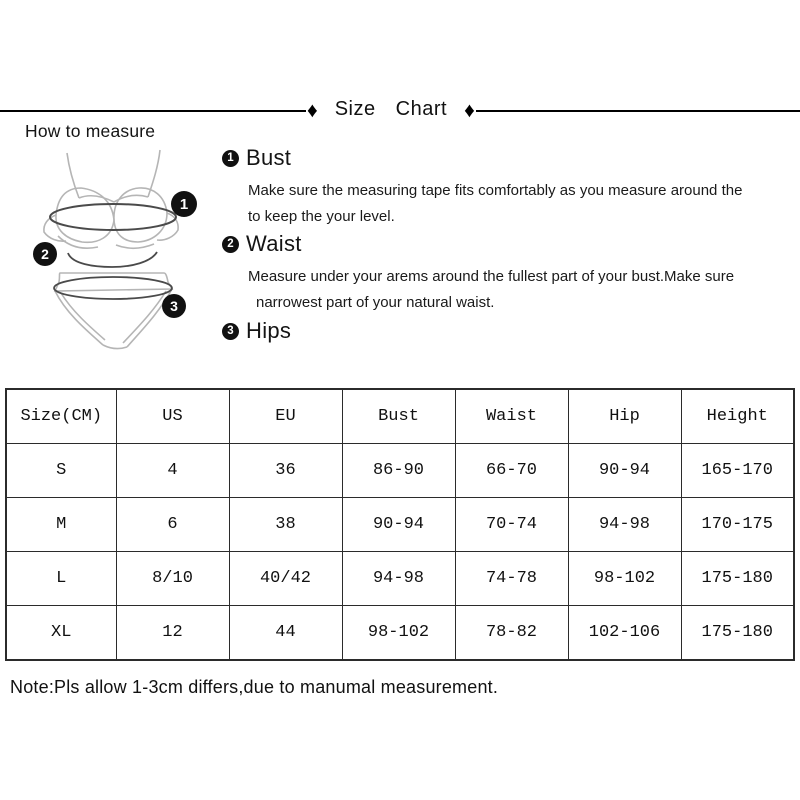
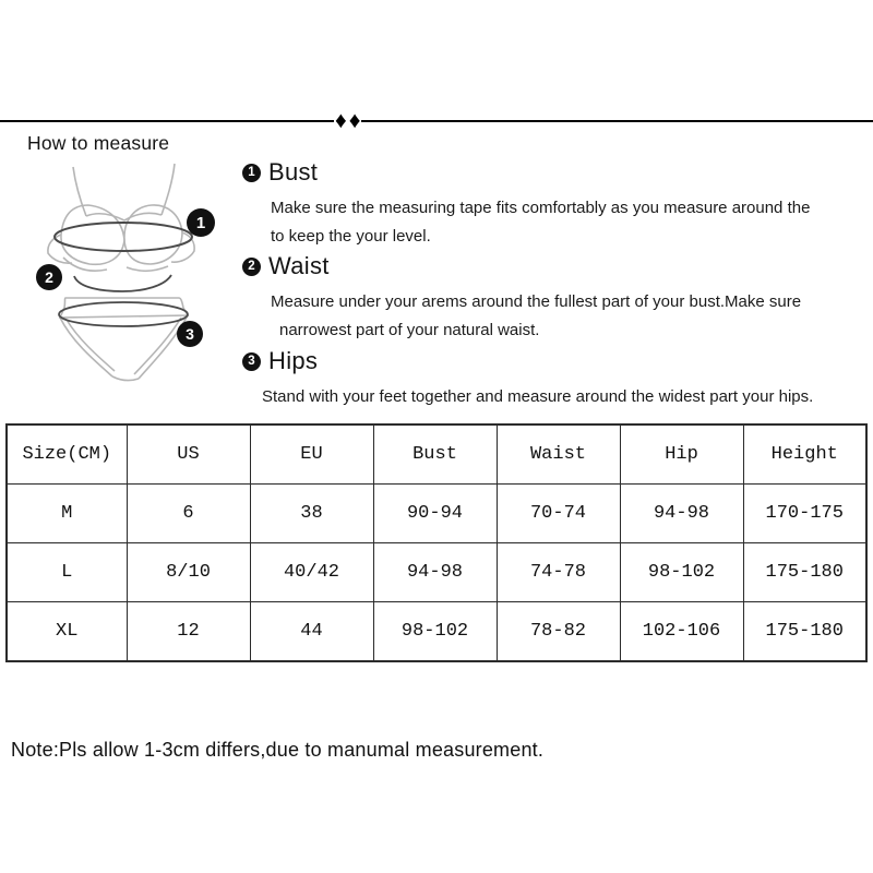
  ♦
- Size Chart
  ♦
  How to measure
  1
  2
  3
  1
  Bust
  Make sure the measuring tape fits comfortably as you measure around the
  to keep the your level.
  2
  Waist
  Measure under your arems around the fullest part of your bust.Make sure
  narrowest part of your natural waist.
  3
  Hips
+ Stand with your feet together and measure around the widest part your hips.
  Size(CM)	US	EU	Bust	Waist	Hip	Height
- S	4	36	86-90	66-70	90-94	165-170
  M	6	38	90-94	70-74	94-98	170-175
  L	8/10	40/42	94-98	74-78	98-102	175-180
  XL	12	44	98-102	78-82	102-106	175-180
  Note:Pls allow 1-3cm differs,due to manumal measurement.
